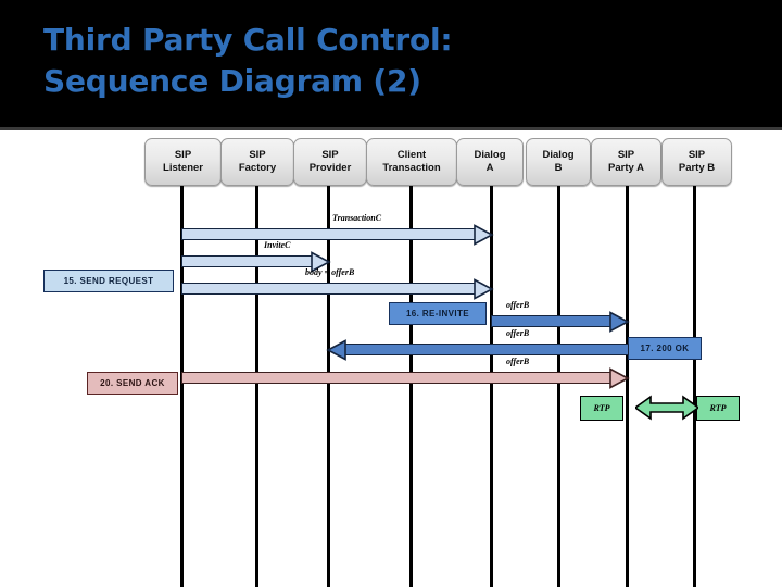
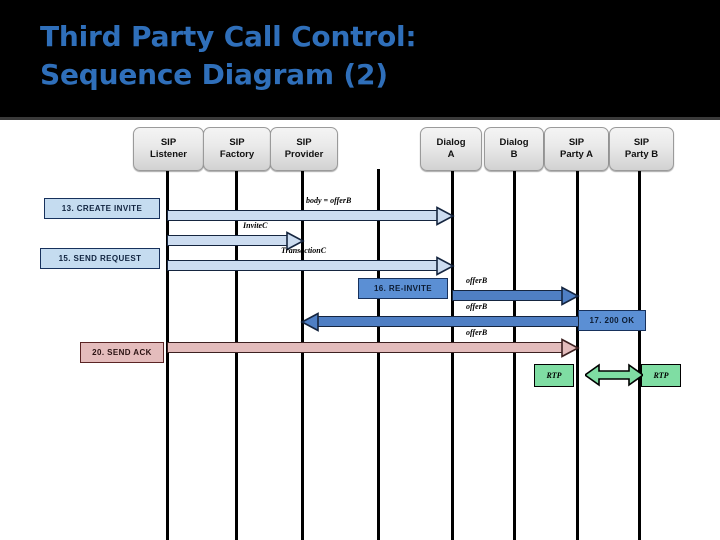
  Third Party Call Control:
  Sequence Diagram (2)
  SIP
  Listener
  SIP
  Factory
  SIP
  Provider
- Client
- Transaction
  Dialog
  A
  Dialog
  B
  SIP
  Party A
  SIP
  Party B
+ 13. CREATE INVITE
- TransactionC
+ body = offerB
  InviteC
  15. SEND REQUEST
- body = offerB
+ TransactionC
  16. RE-INVITE
  offerB
  17. 200 OK
  offerB
  20. SEND ACK
  offerB
  RTP
  RTP
